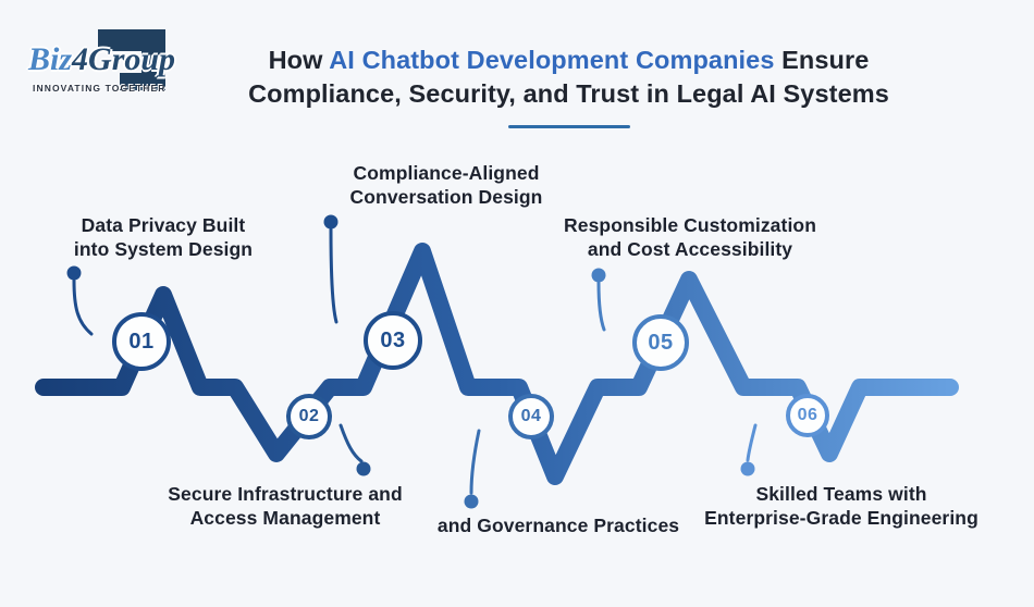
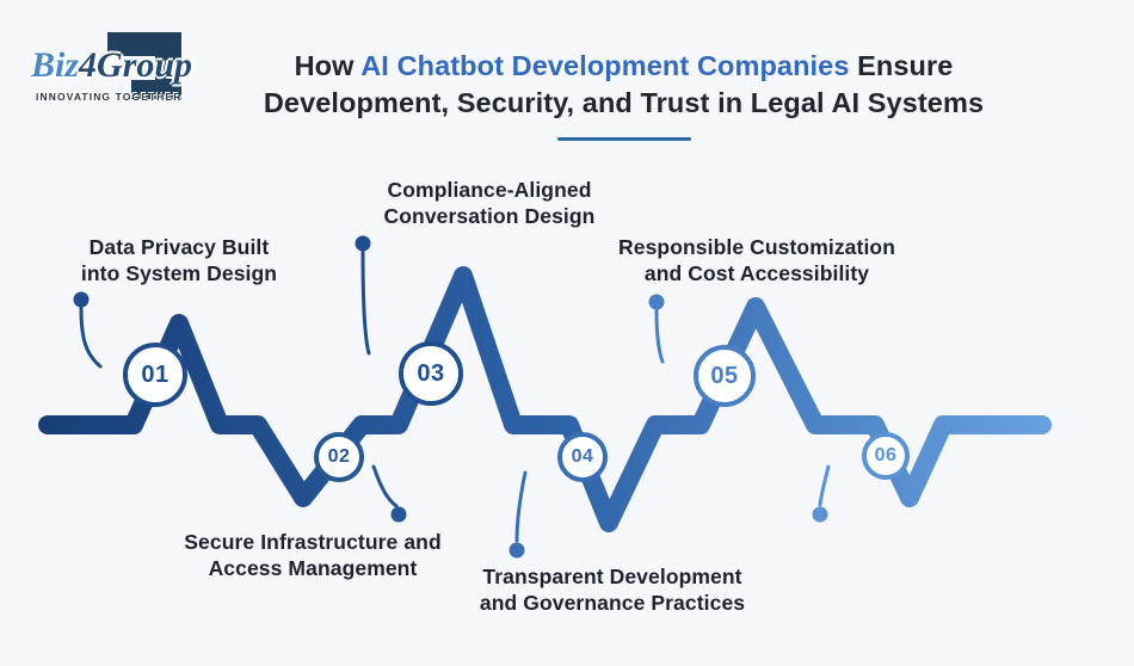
  Biz4Group
  INNOVATING TOGETHER
  How AI Chatbot Development Companies Ensure
- Compliance, Security, and Trust in Legal AI Systems
+ Development, Security, and Trust in Legal AI Systems
  01
  02
  03
  04
  05
  06
  Data Privacy Built
  into System Design
  Compliance-Aligned
  Conversation Design
  Responsible Customization
  and Cost Accessibility
  Secure Infrastructure and
  Access Management
+ Transparent Development
  and Governance Practices
- Skilled Teams with
- Enterprise-Grade Engineering
